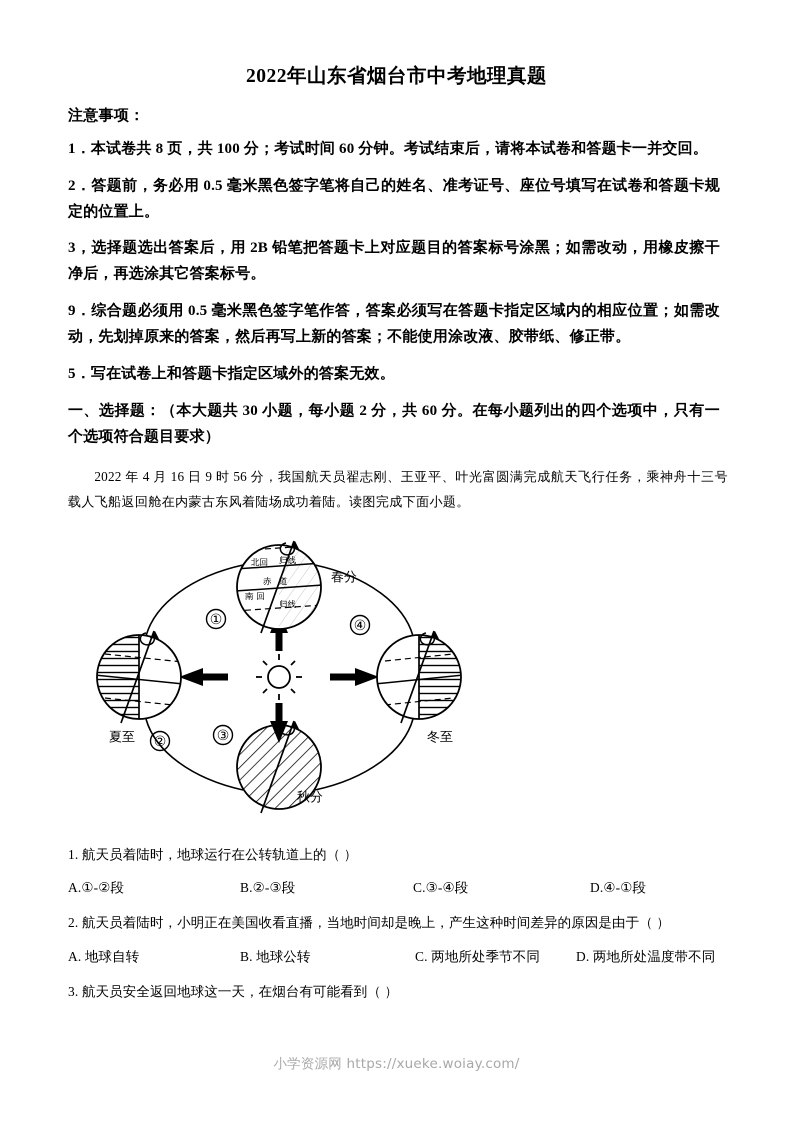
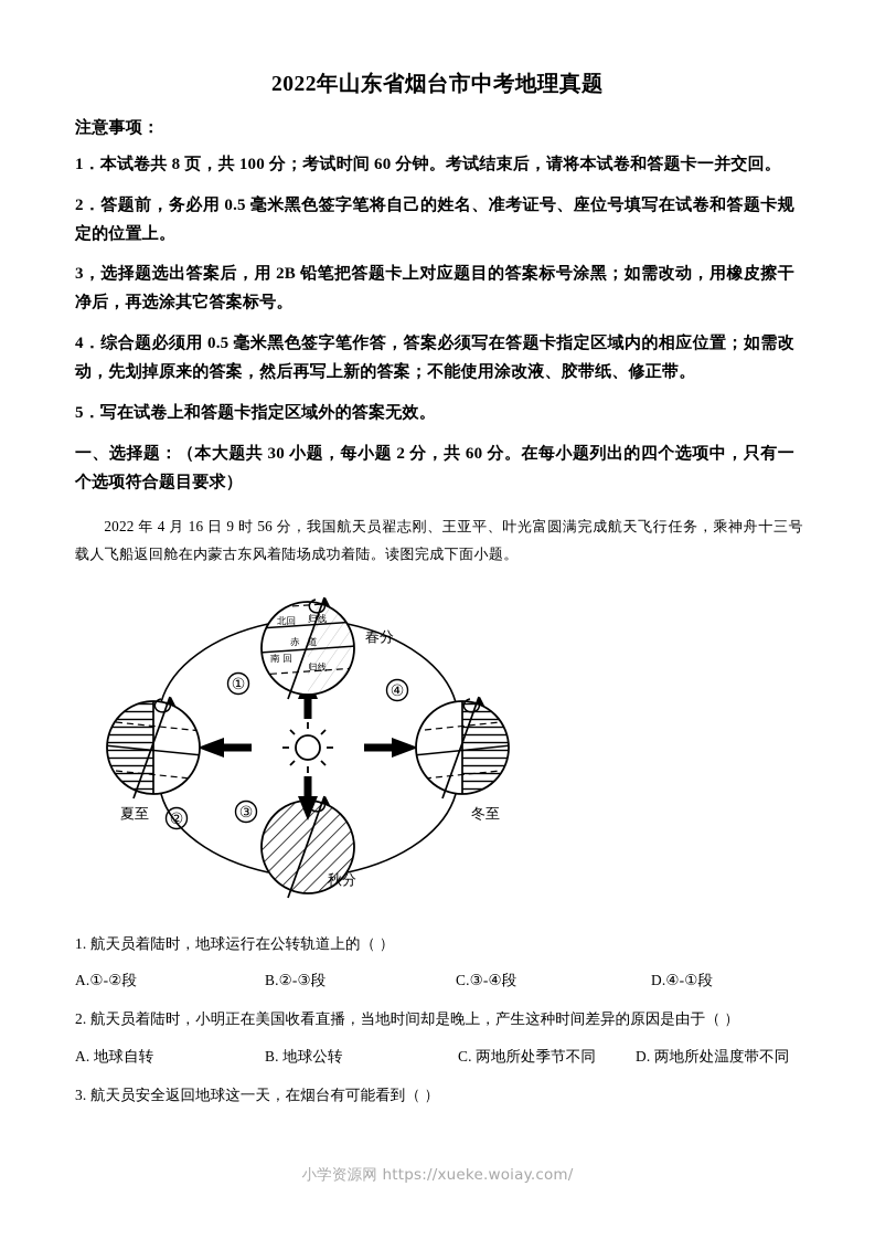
  2022年山东省烟台市中考地理真题
  注意事项：
  1．本试卷共 8 页，共 100 分；考试时间 60 分钟。考试结束后，请将本试卷和答题卡一并交回。
  2．答题前，务必用 0.5 毫米黑色签字笔将自己的姓名、准考证号、座位号填写在试卷和答题卡规定的位置上。
  3，选择题选出答案后，用 2B 铅笔把答题卡上对应题目的答案标号涂黑；如需改动，用橡皮擦干净后，再选涂其它答案标号。
- 9．综合题必须用 0.5 毫米黑色签字笔作答，答案必须写在答题卡指定区域内的相应位置；如需改动，先划掉原来的答案，然后再写上新的答案；不能使用涂改液、胶带纸、修正带。
+ 4．综合题必须用 0.5 毫米黑色签字笔作答，答案必须写在答题卡指定区域内的相应位置；如需改动，先划掉原来的答案，然后再写上新的答案；不能使用涂改液、胶带纸、修正带。
  5．写在试卷上和答题卡指定区域外的答案无效。
  一、选择题：（本大题共 30 小题，每小题 2 分，共 60 分。在每小题列出的四个选项中，只有一个选项符合题目要求）
  2022 年 4 月 16 日 9 时 56 分，我国航天员翟志刚、王亚平、叶光富圆满完成航天飞行任务，乘神舟十三号载人飞船返回舱在内蒙古东风着陆场成功着陆。读图完成下面小题。
  北回
  归线
  赤
  道
  南 回
  归线
  春分
  夏至
  冬至
  秋分
  ①
  ②
  ③
  ④
  1. 航天员着陆时，地球运行在公转轨道上的（ ）
  A.①-②段
  B.②-③段
  C.③-④段
  D.④-①段
  2. 航天员着陆时，小明正在美国收看直播，当地时间却是晚上，产生这种时间差异的原因是由于（ ）
  A. 地球自转
  B. 地球公转
  C. 两地所处季节不同
  D. 两地所处温度带不同
  3. 航天员安全返回地球这一天，在烟台有可能看到（ ）
  小学资源网 https://xueke.woiay.com/
